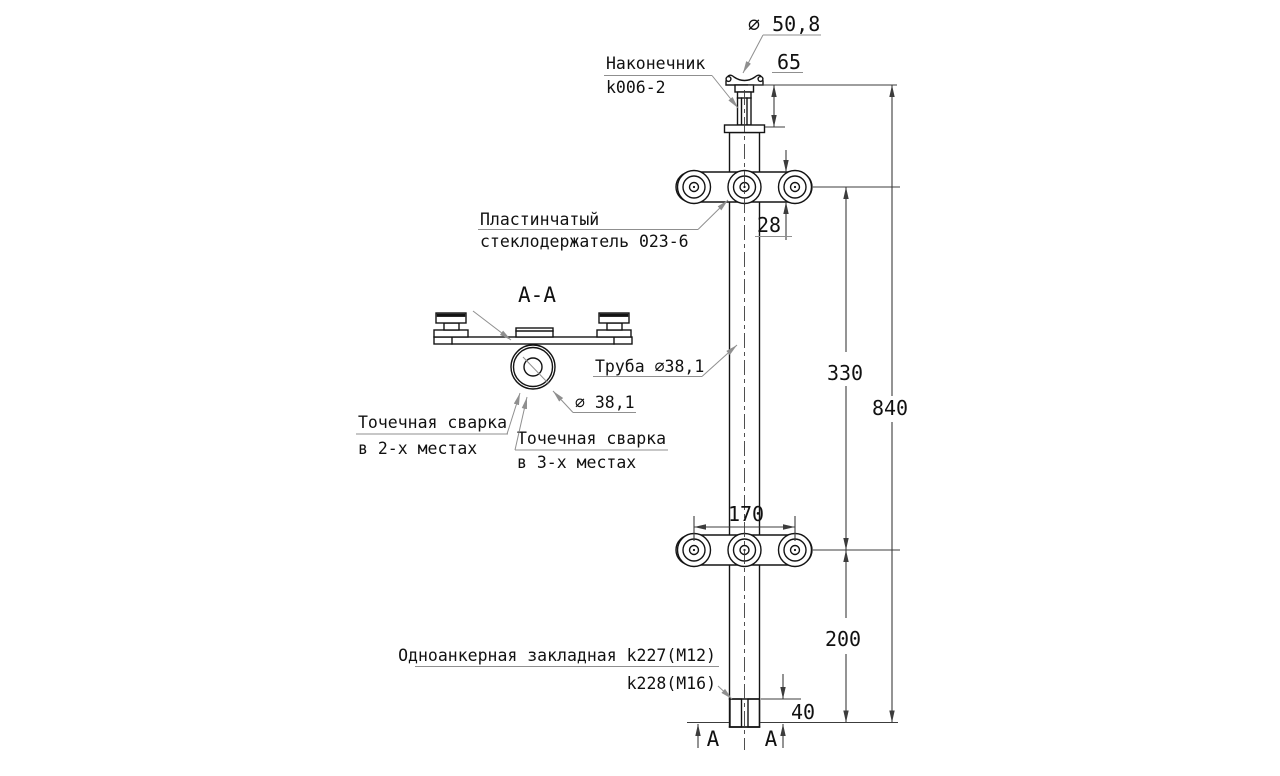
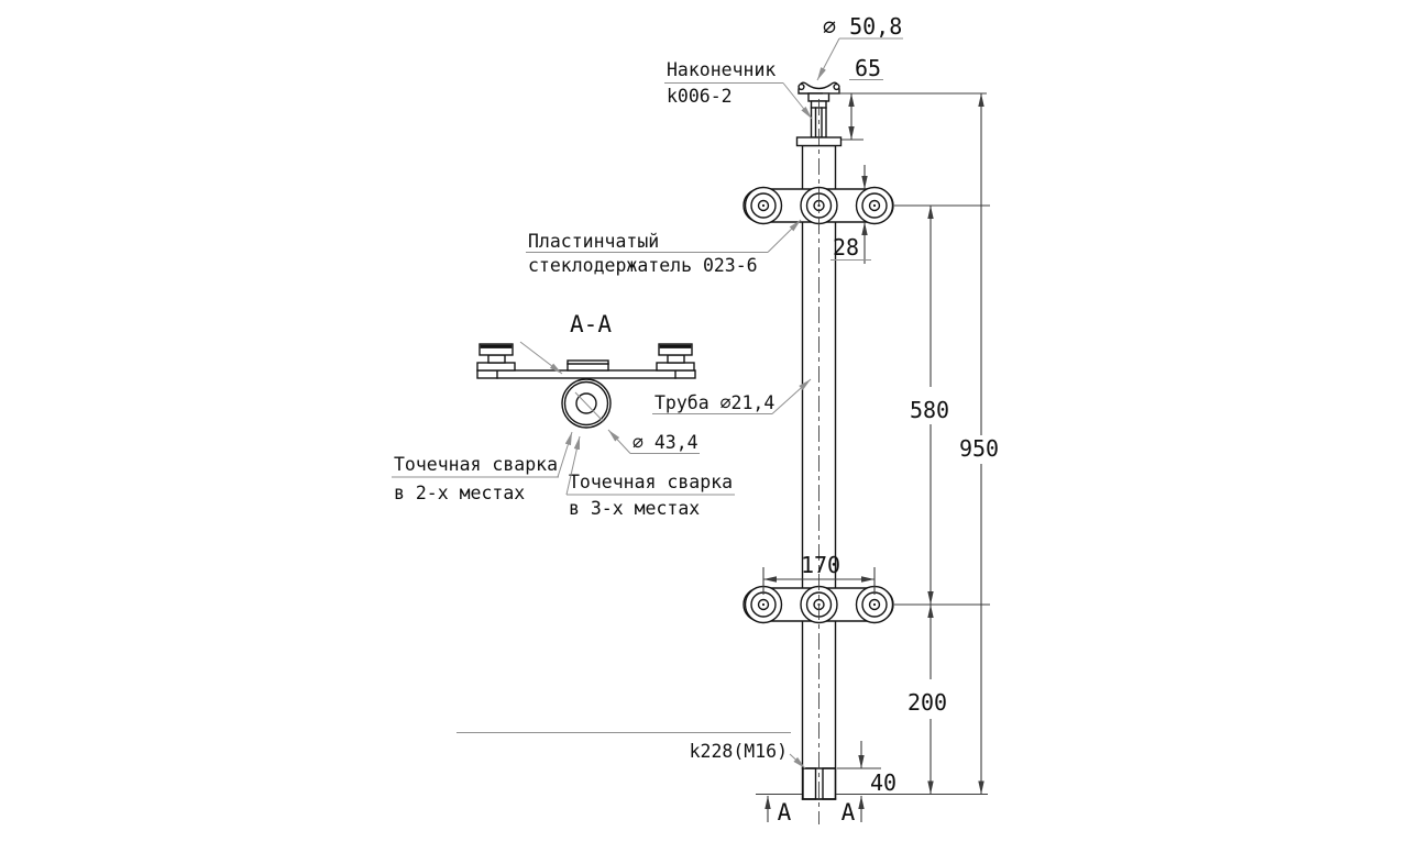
  А
  А
  65
  28
- 330
+ 580
- 840
+ 950
  170
  200
  40
  ∅ 50,8
  Наконечник
  k006-2
  Пластинчатый
  стеклодержатель 023-6
- Труба ∅38,1
+ Труба ∅21,4
- Одноанкерная закладная k227(М12)
  k228(М16)
  А-А
  Точечная сварка
  в 2-х местах
  Точечная сварка
  в 3-х местах
- ∅ 38,1
+ ∅ 43,4
